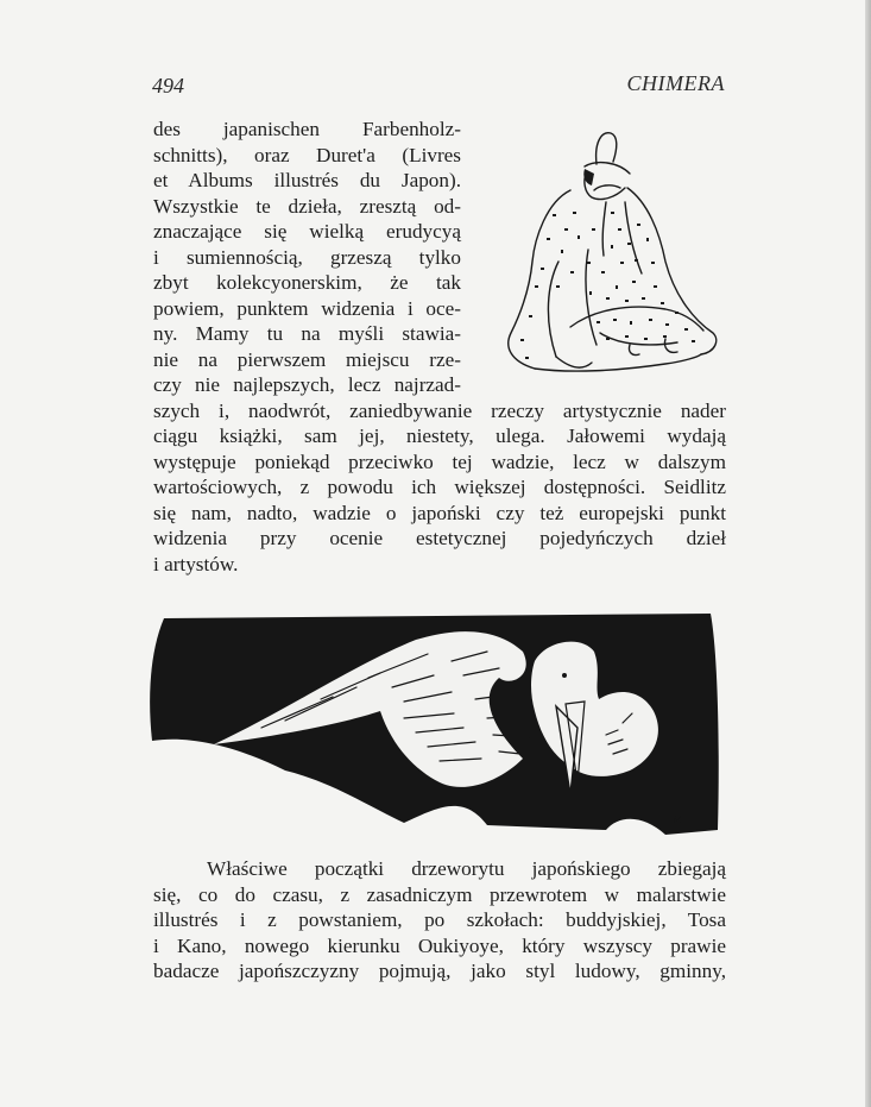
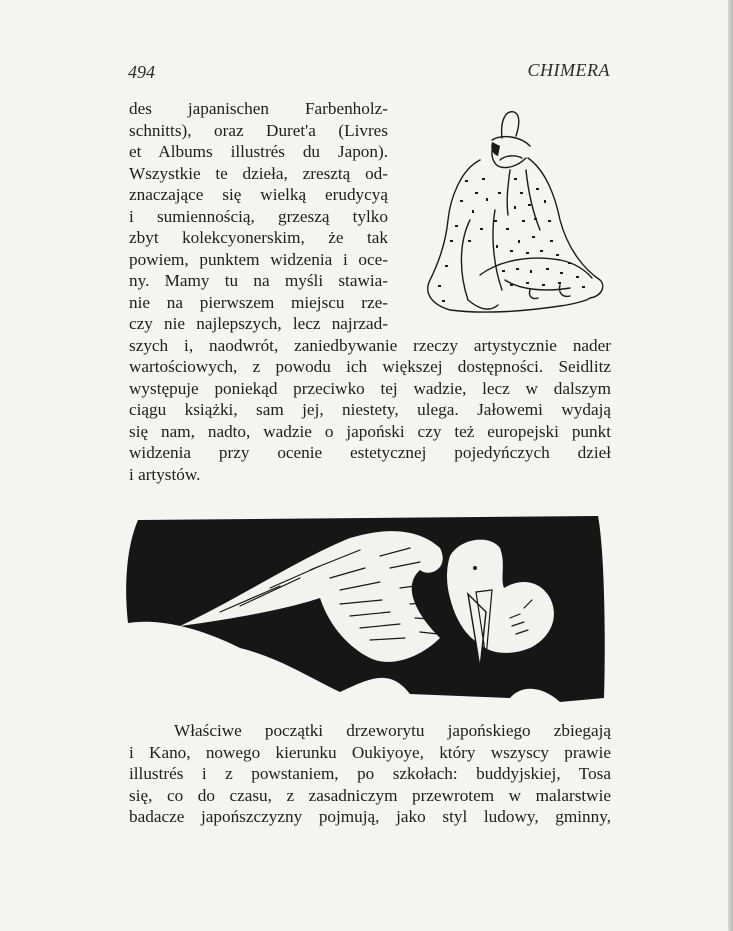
  494
  CHIMERA
  des japanischen Farbenholz-
  schnitts), oraz Duret'a (Livres
  et Albums illustrés du Japon).
  Wszystkie te dzieła, zresztą od-
  znaczające się wielką erudycyą
  i sumiennością, grzeszą tylko
  zbyt kolekcyonerskim, że tak
  powiem, punktem widzenia i oce-
  ny. Mamy tu na myśli stawia-
  nie na pierwszem miejscu rze-
  czy nie najlepszych, lecz najrzad-
  szych i, naodwrót, zaniedbywanie rzeczy artystycznie nader
- ciągu książki, sam jej, niestety, ulega. Jałowemi wydają
+ wartościowych, z powodu ich większej dostępności. Seidlitz
  występuje poniekąd przeciwko tej wadzie, lecz w dalszym
- wartościowych, z powodu ich większej dostępności. Seidlitz
+ ciągu książki, sam jej, niestety, ulega. Jałowemi wydają
  się nam, nadto, wadzie o japoński czy też europejski punkt
  widzenia przy ocenie estetycznej pojedyńczych dzieł
  i artystów.
  Właściwe początki drzeworytu japońskiego zbiegają
- się, co do czasu, z zasadniczym przewrotem w malarstwie
+ i Kano, nowego kierunku Oukiyoye, który wszyscy prawie
  illustrés i z powstaniem, po szkołach: buddyjskiej, Tosa
- i Kano, nowego kierunku Oukiyoye, który wszyscy prawie
+ się, co do czasu, z zasadniczym przewrotem w malarstwie
  badacze japońszczyzny pojmują, jako styl ludowy, gminny,
